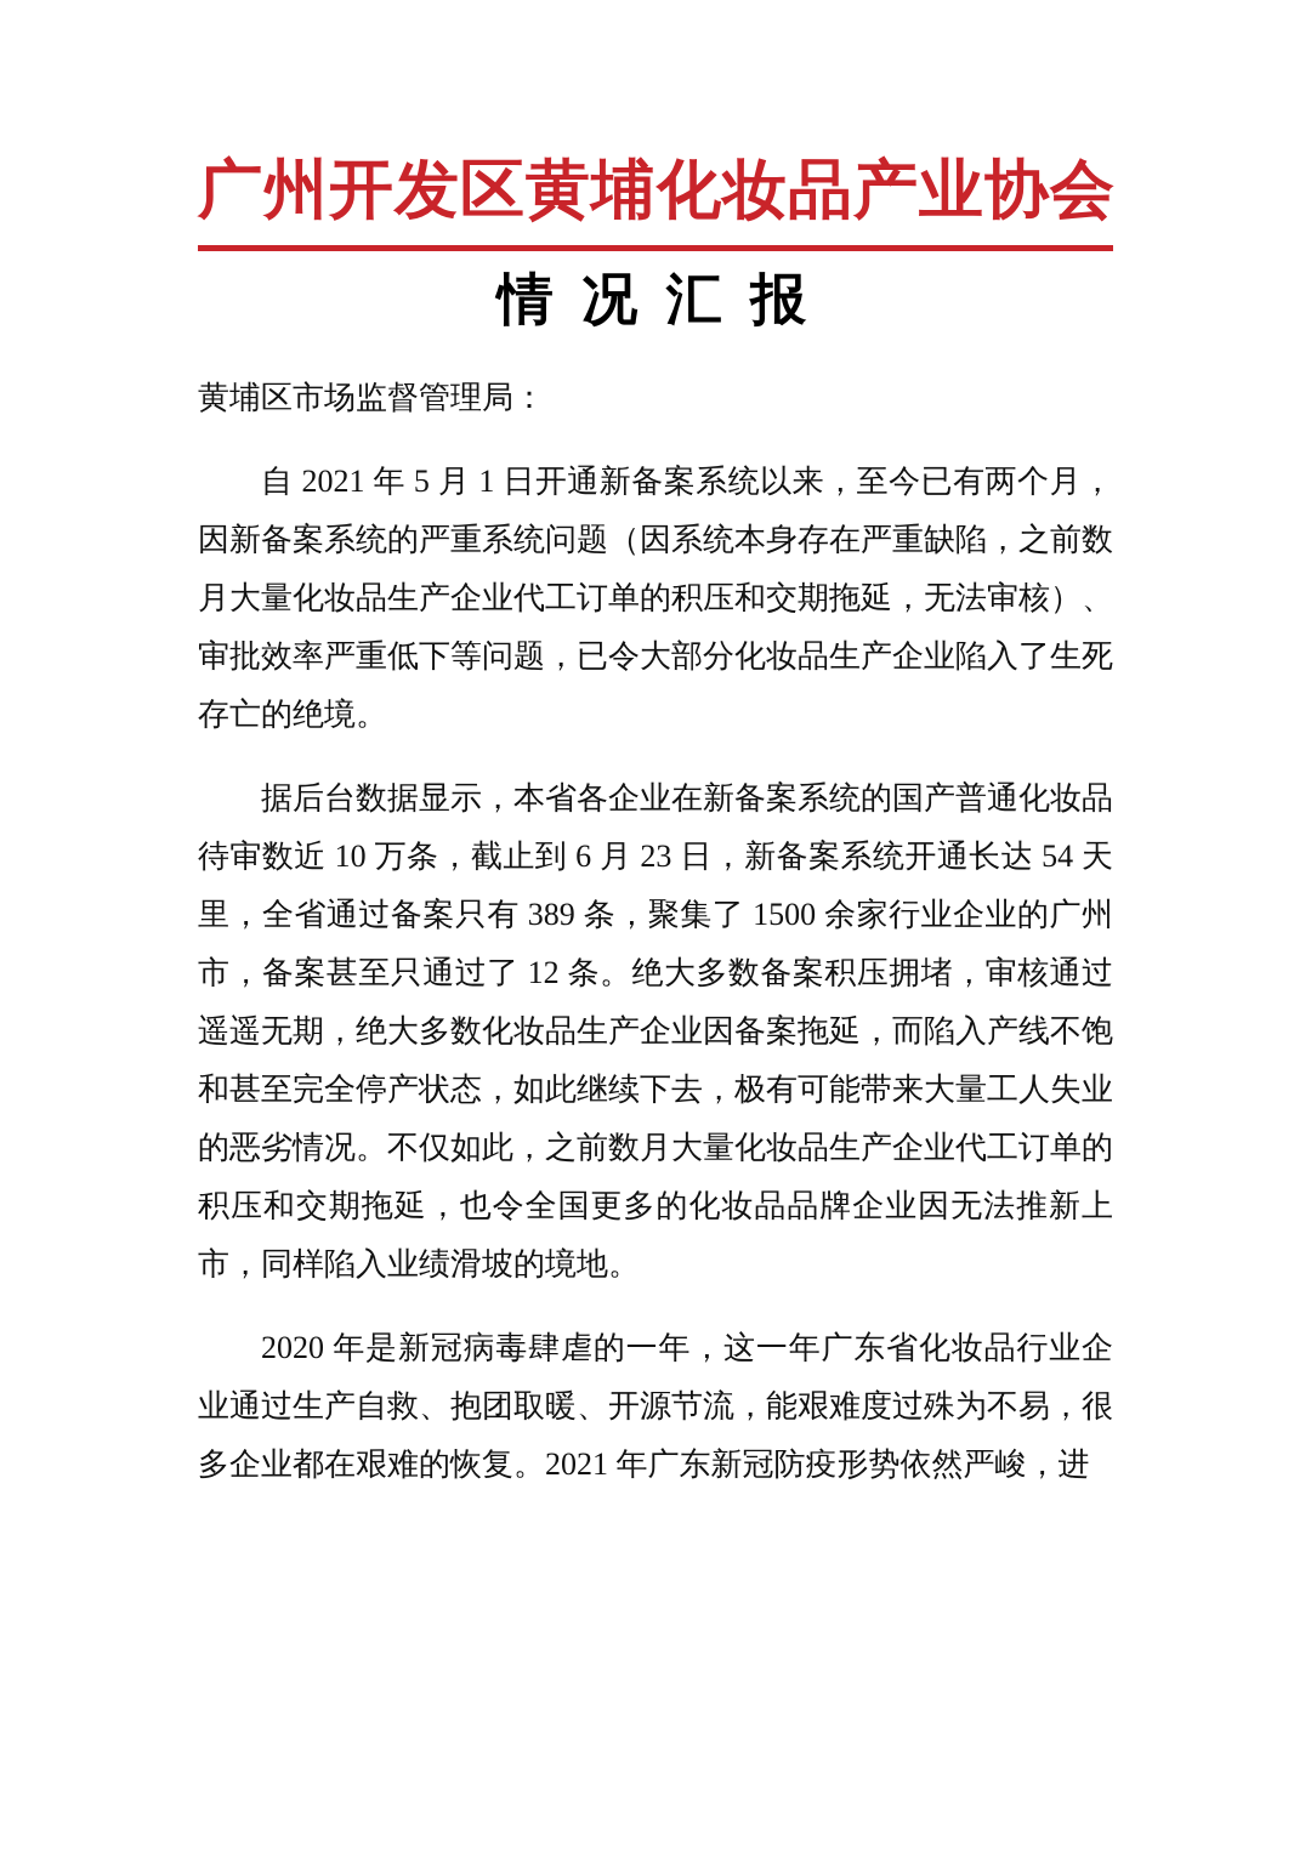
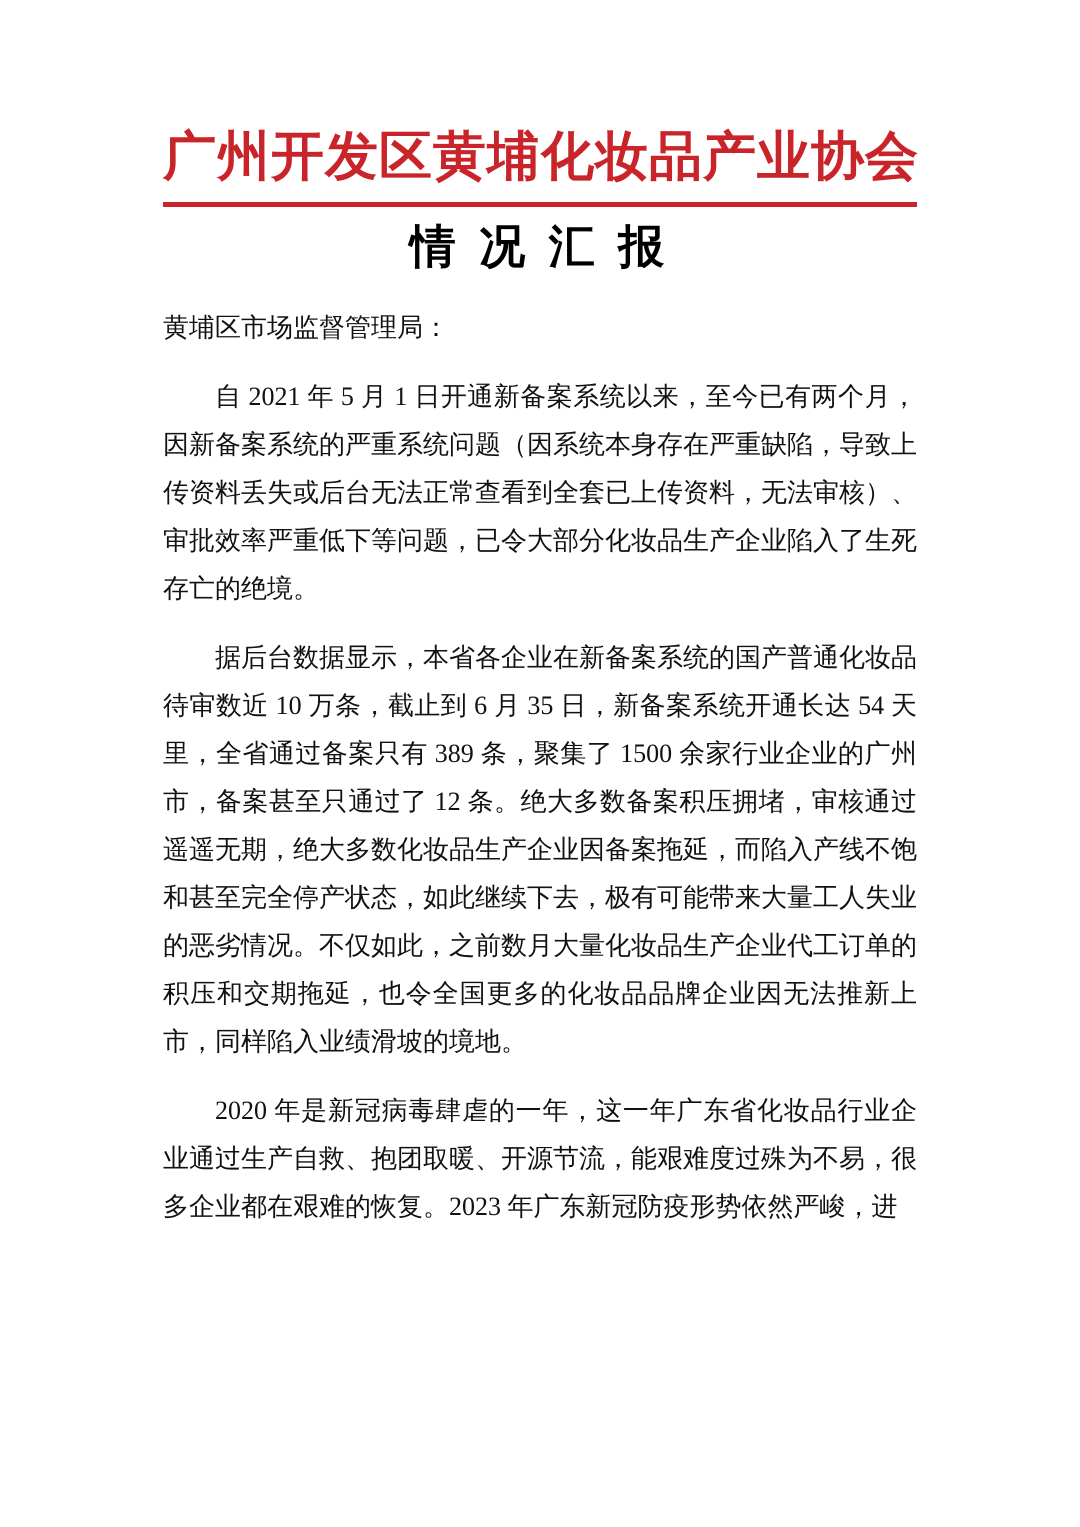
  广州开发区黄埔化妆品产业协会
  情 况 汇 报
  黄埔区市场监督管理局：
- 自 2021 年 5 月 1 日开通新备案系统以来，至今已有两个月，因新备案系统的严重系统问题（因系统本身存在严重缺陷，之前数月大量化妆品生产企业代工订单的积压和交期拖延，无法审核）、审批效率严重低下等问题，已令大部分化妆品生产企业陷入了生死存亡的绝境。
+ 自 2021 年 5 月 1 日开通新备案系统以来，至今已有两个月，因新备案系统的严重系统问题（因系统本身存在严重缺陷，导致上传资料丢失或后台无法正常查看到全套已上传资料，无法审核）、审批效率严重低下等问题，已令大部分化妆品生产企业陷入了生死存亡的绝境。
- 据后台数据显示，本省各企业在新备案系统的国产普通化妆品待审数近 10 万条，截止到 6 月 23 日，新备案系统开通长达 54 天里，全省通过备案只有 389 条，聚集了 1500 余家行业企业的广州市，备案甚至只通过了 12 条。绝大多数备案积压拥堵，审核通过遥遥无期，绝大多数化妆品生产企业因备案拖延，而陷入产线不饱和甚至完全停产状态，如此继续下去，极有可能带来大量工人失业的恶劣情况。不仅如此，之前数月大量化妆品生产企业代工订单的积压和交期拖延，也令全国更多的化妆品品牌企业因无法推新上市，同样陷入业绩滑坡的境地。
+ 据后台数据显示，本省各企业在新备案系统的国产普通化妆品待审数近 10 万条，截止到 6 月 35 日，新备案系统开通长达 54 天里，全省通过备案只有 389 条，聚集了 1500 余家行业企业的广州市，备案甚至只通过了 12 条。绝大多数备案积压拥堵，审核通过遥遥无期，绝大多数化妆品生产企业因备案拖延，而陷入产线不饱和甚至完全停产状态，如此继续下去，极有可能带来大量工人失业的恶劣情况。不仅如此，之前数月大量化妆品生产企业代工订单的积压和交期拖延，也令全国更多的化妆品品牌企业因无法推新上市，同样陷入业绩滑坡的境地。
- 2020 年是新冠病毒肆虐的一年，这一年广东省化妆品行业企业通过生产自救、抱团取暖、开源节流，能艰难度过殊为不易，很多企业都在艰难的恢复。2021 年广东新冠防疫形势依然严峻，进
+ 2020 年是新冠病毒肆虐的一年，这一年广东省化妆品行业企业通过生产自救、抱团取暖、开源节流，能艰难度过殊为不易，很多企业都在艰难的恢复。2023 年广东新冠防疫形势依然严峻，进
